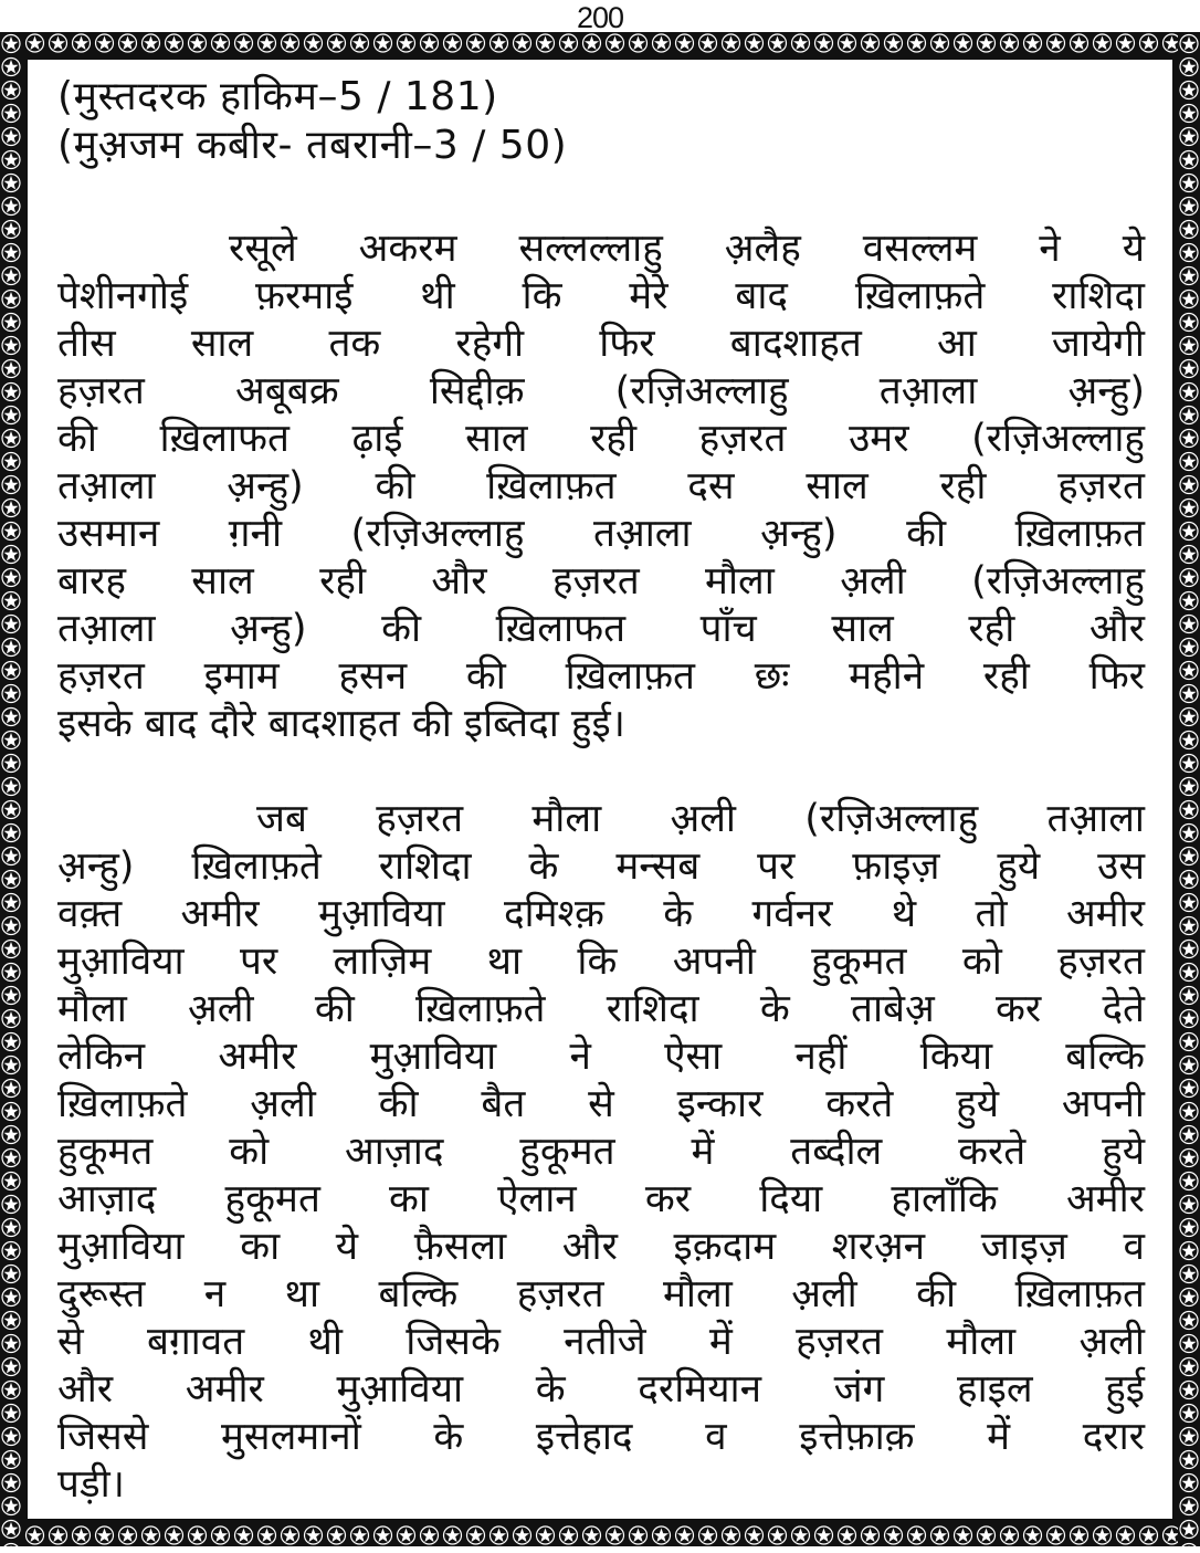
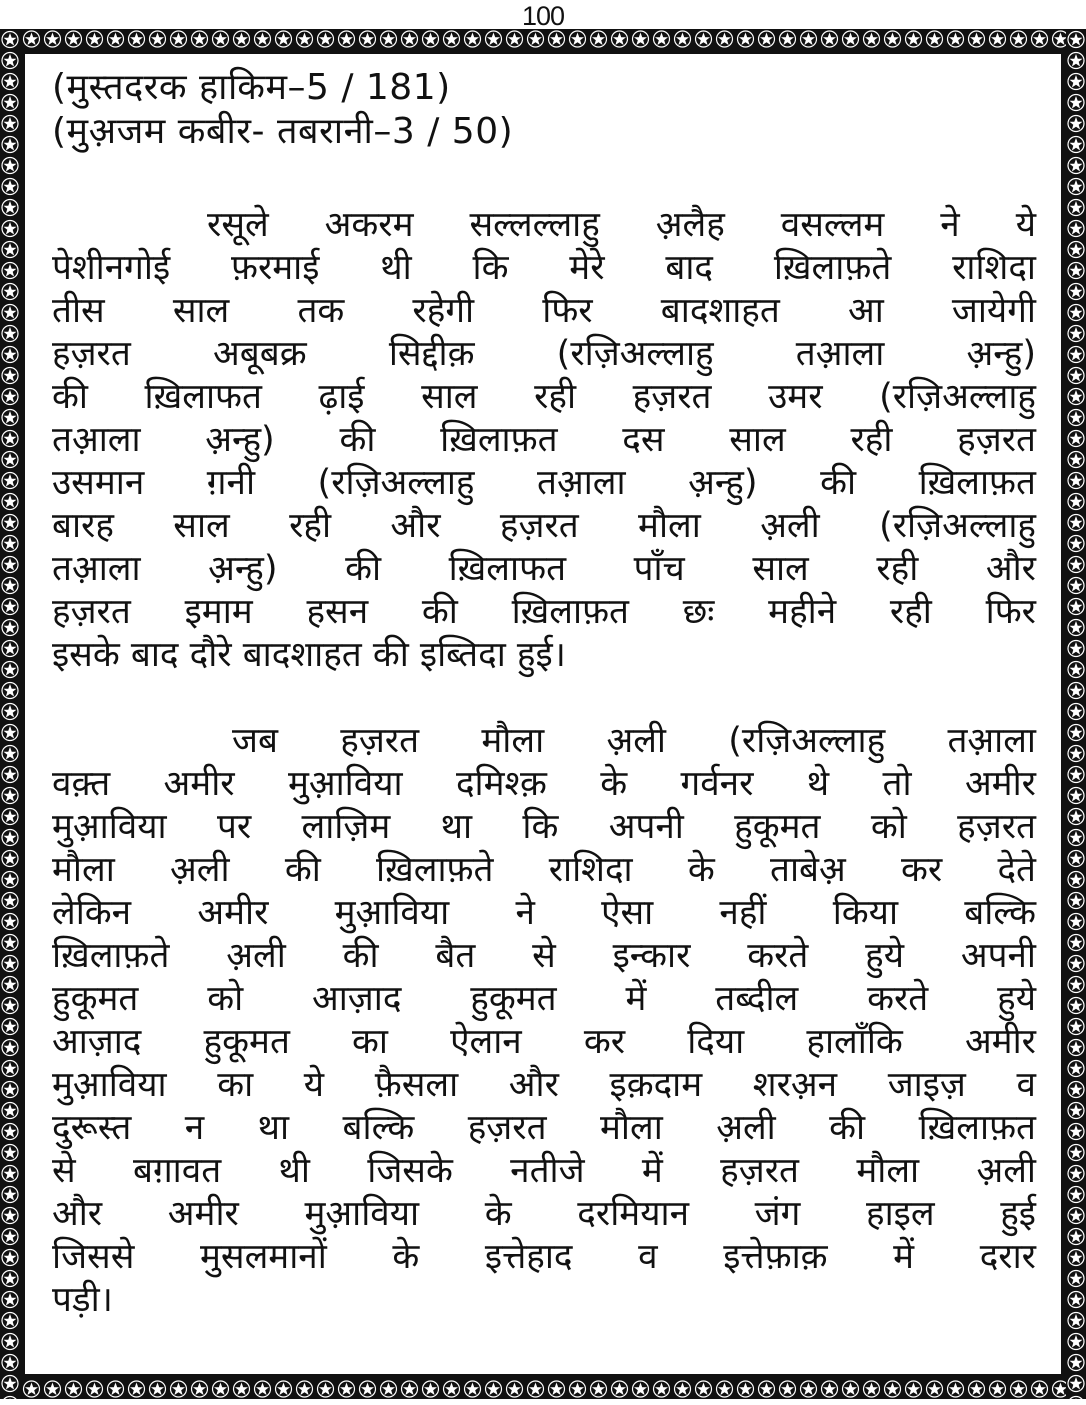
- 200
+ 100
  (मुस्तदरक हाकिम–5 / 181)
  (मुअ़जम कबीर- तबरानी–3 / 50)
  रसूले अकरम सल्लल्लाहु अ़लैह वसल्लम ने ये
  पेशीनगोई फ़रमाई थी कि मेरे बाद ख़िलाफ़ते राशिदा
  तीस साल तक रहेगी फिर बादशाहत आ जायेगी
  हज़रत अबूबक्र सिद्दीक़ (रज़िअल्लाहु तआ़ला अ़न्हु)
  की ख़िलाफत ढ़ाई साल रही हज़रत उमर (रज़िअल्लाहु
  तआ़ला अ़न्हु) की ख़िलाफ़त दस साल रही हज़रत
  उसमान ग़नी (रज़िअल्लाहु तआ़ला अ़न्हु) की ख़िलाफ़त
  बारह साल रही और हज़रत मौला अ़ली (रज़िअल्लाहु
  तआ़ला अ़न्हु) की ख़िलाफत पाँच साल रही और
  हज़रत इमाम हसन की ख़िलाफ़त छः महीने रही फिर
  इसके बाद दौरे बादशाहत की इब्तिदा हुई।
  जब हज़रत मौला अ़ली (रज़िअल्लाहु तआ़ला
- अ़न्हु) ख़िलाफ़ते राशिदा के मन्सब पर फ़ाइज़ हुये उस
  वक़्त अमीर मुआ़विया दमिश्क़ के गर्वनर थे तो अमीर
  मुआ़विया पर लाज़िम था कि अपनी हुकूमत को हज़रत
  मौला अ़ली की ख़िलाफ़ते राशिदा के ताबेअ़ कर देते
  लेकिन अमीर मुआ़विया ने ऐसा नहीं किया बल्कि
  ख़िलाफ़ते अ़ली की बैत से इन्कार करते हुये अपनी
  हुकूमत को आज़ाद हुकूमत में तब्दील करते हुये
  आज़ाद हुकूमत का ऐलान कर दिया हालाँकि अमीर
  मुआ़विया का ये फ़ैसला और इक़दाम शरअ़न जाइज़ व
  दुरूस्त न था बल्कि हज़रत मौला अ़ली की ख़िलाफ़त
  से बग़ावत थी जिसके नतीजे में हज़रत मौला अ़ली
  और अमीर मुआ़विया के दरमियान जंग हाइल हुई
  जिससे मुसलमानों के इत्तेहाद व इत्तेफ़ाक़ में दरार
  पड़ी।
